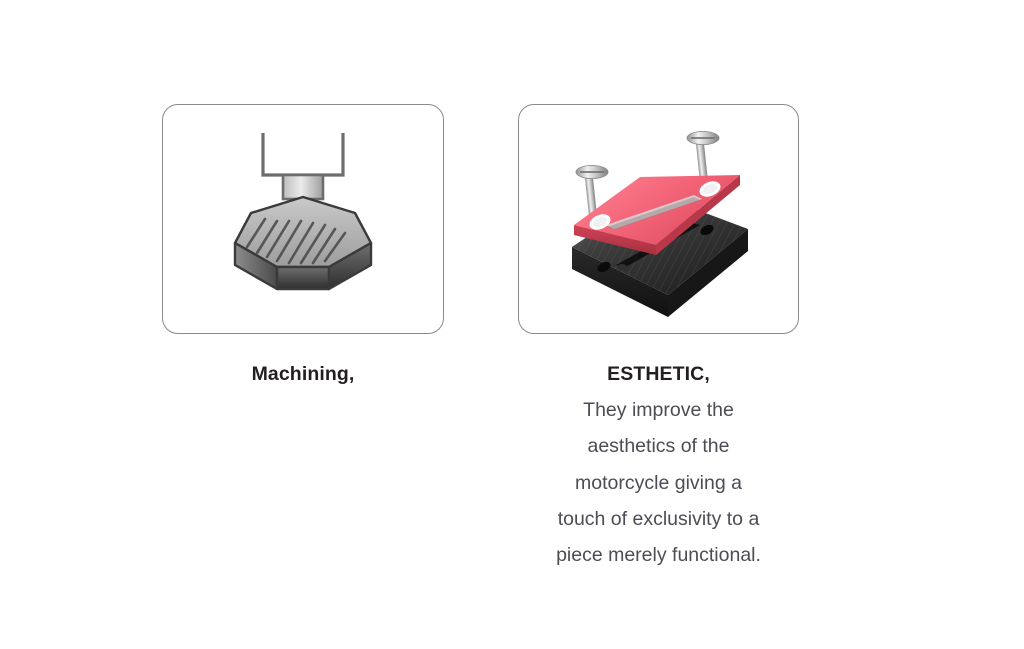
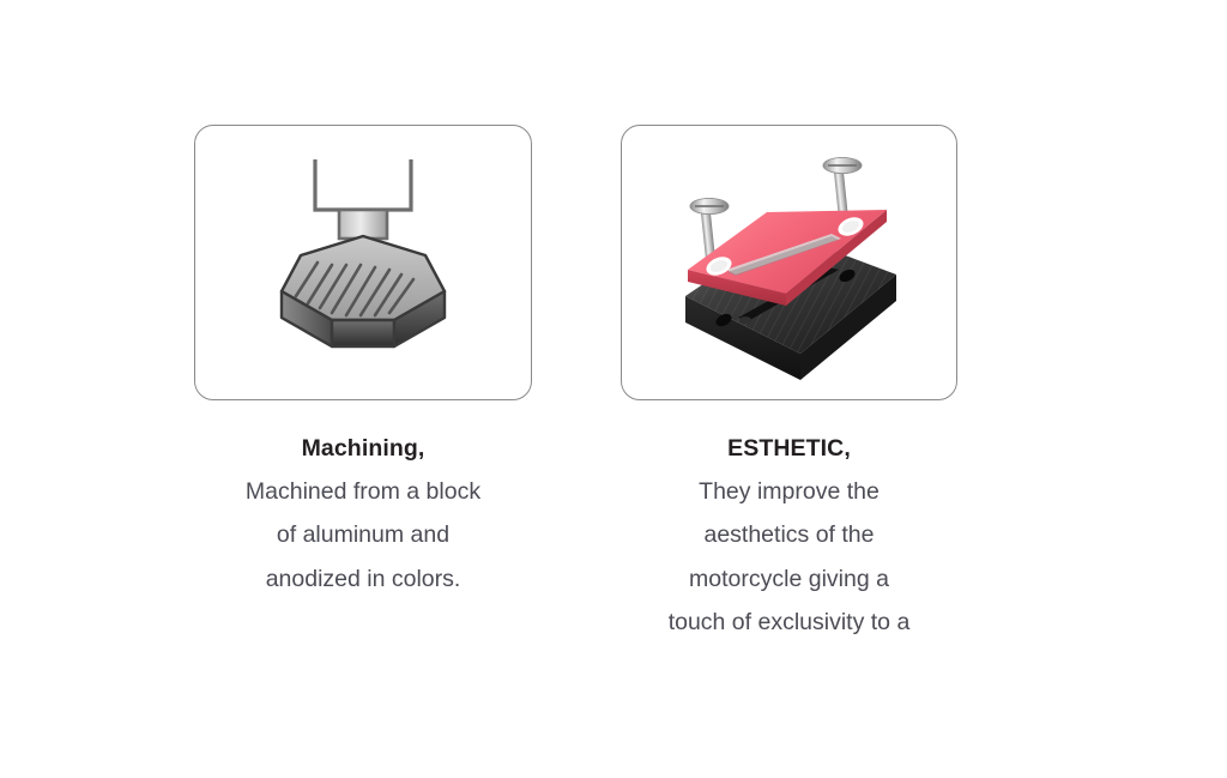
  Machining,
+ Machined from a block
+ of aluminum and
+ anodized in colors.
  ESTHETIC,
  They improve the
  aesthetics of the
  motorcycle giving a
  touch of exclusivity to a
- piece merely functional.
